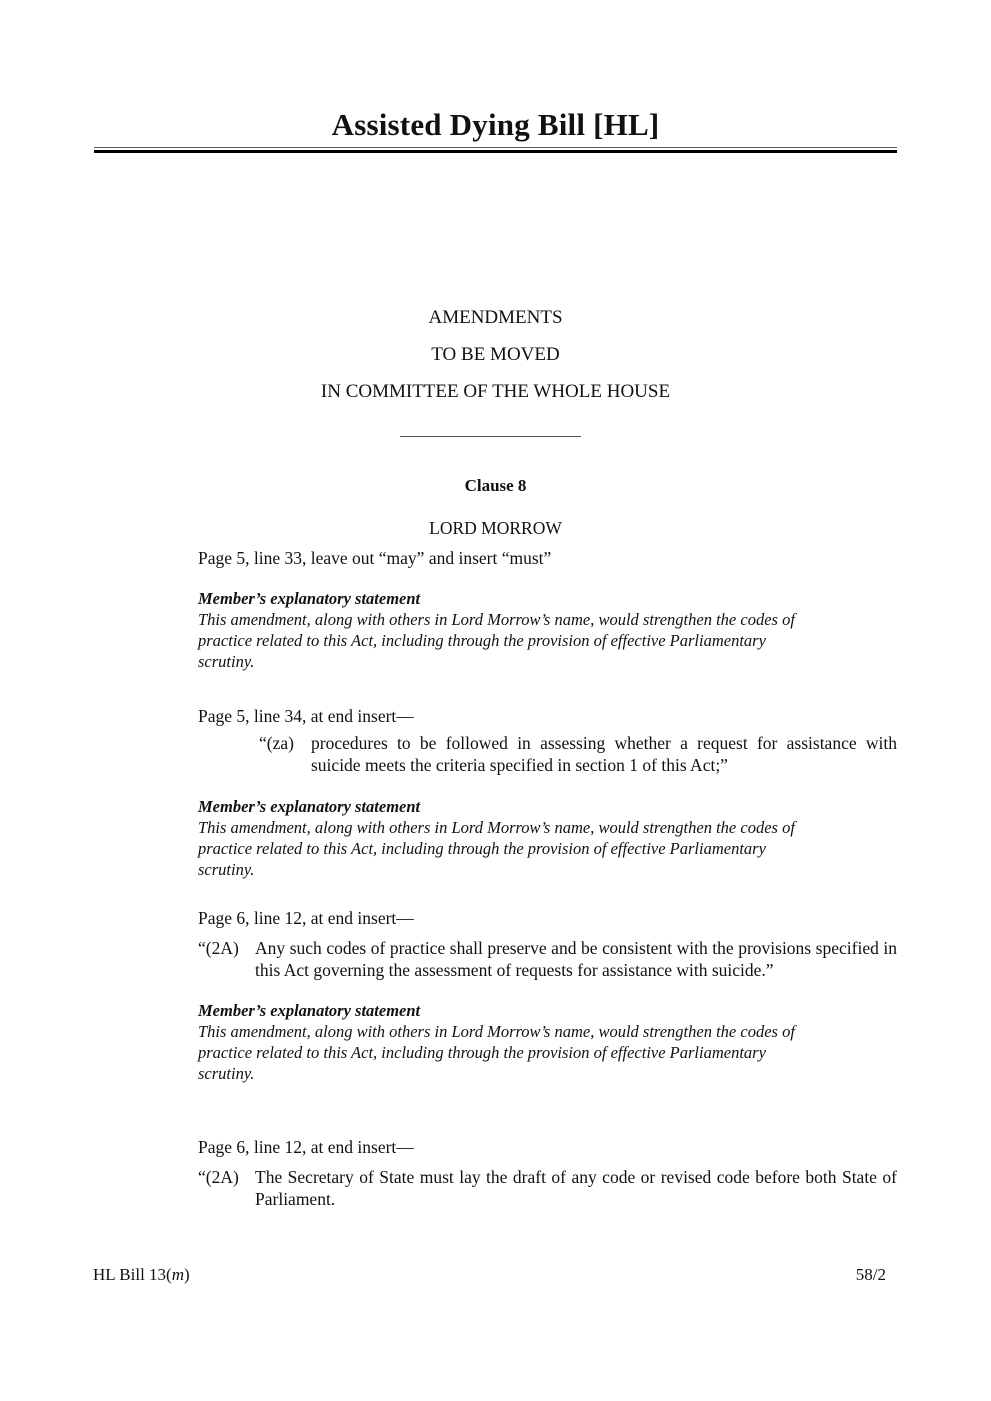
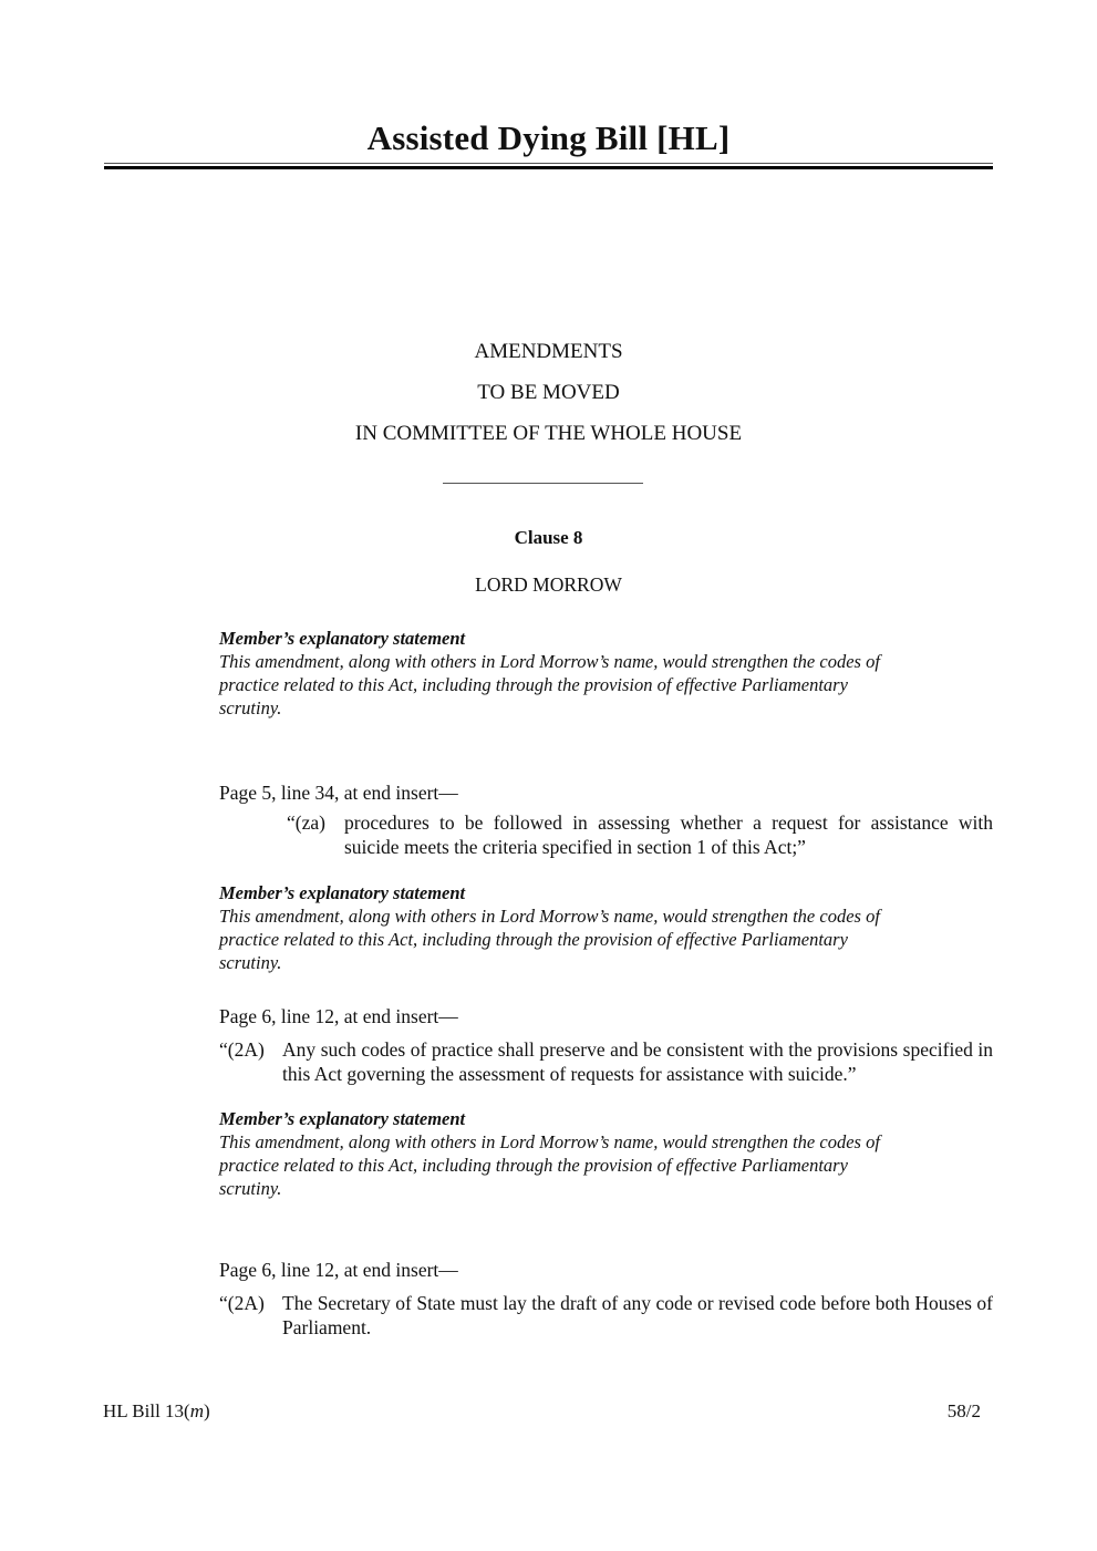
  Assisted Dying Bill [HL]
  AMENDMENTS
  TO BE MOVED
  IN COMMITTEE OF THE WHOLE HOUSE
  Clause 8
  LORD MORROW
- Page 5, line 33, leave out “may” and insert “must”
  Member’s explanatory statement
  This amendment, along with others in Lord Morrow’s name, would strengthen the codes of
  practice related to this Act, including through the provision of effective Parliamentary
  scrutiny.
  Page 5, line 34, at end insert—
  “(za)
  procedures to be followed in assessing whether a request for assistance with suicide meets the criteria specified in section 1 of this Act;”
  Member’s explanatory statement
  This amendment, along with others in Lord Morrow’s name, would strengthen the codes of
  practice related to this Act, including through the provision of effective Parliamentary
  scrutiny.
  Page 6, line 12, at end insert—
  “(2A)
  Any such codes of practice shall preserve and be consistent with the provisions specified in this Act governing the assessment of requests for assistance with suicide.”
  Member’s explanatory statement
  This amendment, along with others in Lord Morrow’s name, would strengthen the codes of
  practice related to this Act, including through the provision of effective Parliamentary
  scrutiny.
  Page 6, line 12, at end insert—
  “(2A)
- The Secretary of State must lay the draft of any code or revised code before both State of Parliament.
+ The Secretary of State must lay the draft of any code or revised code before both Houses of Parliament.
  HL Bill 13(m)
  58/2
